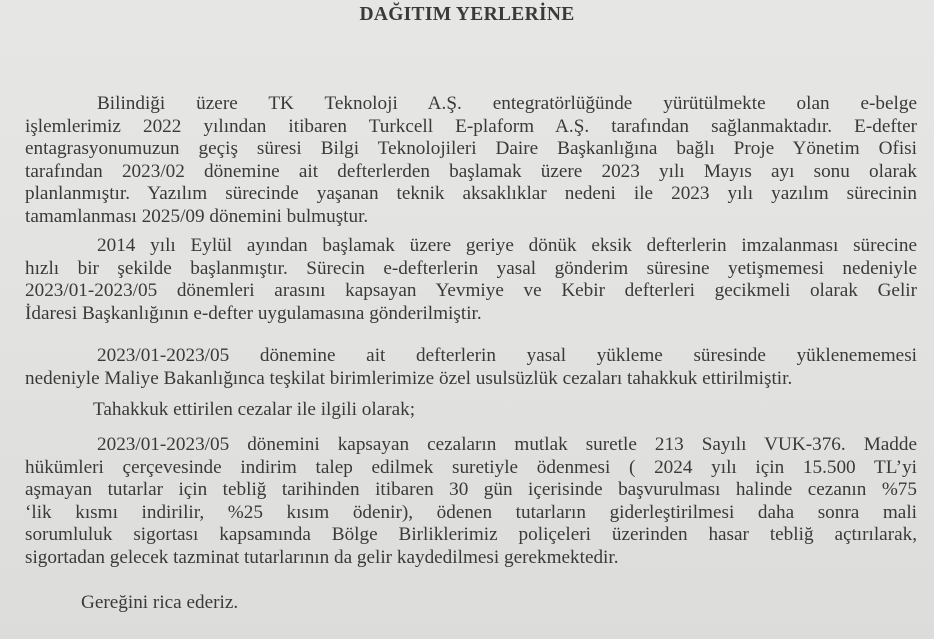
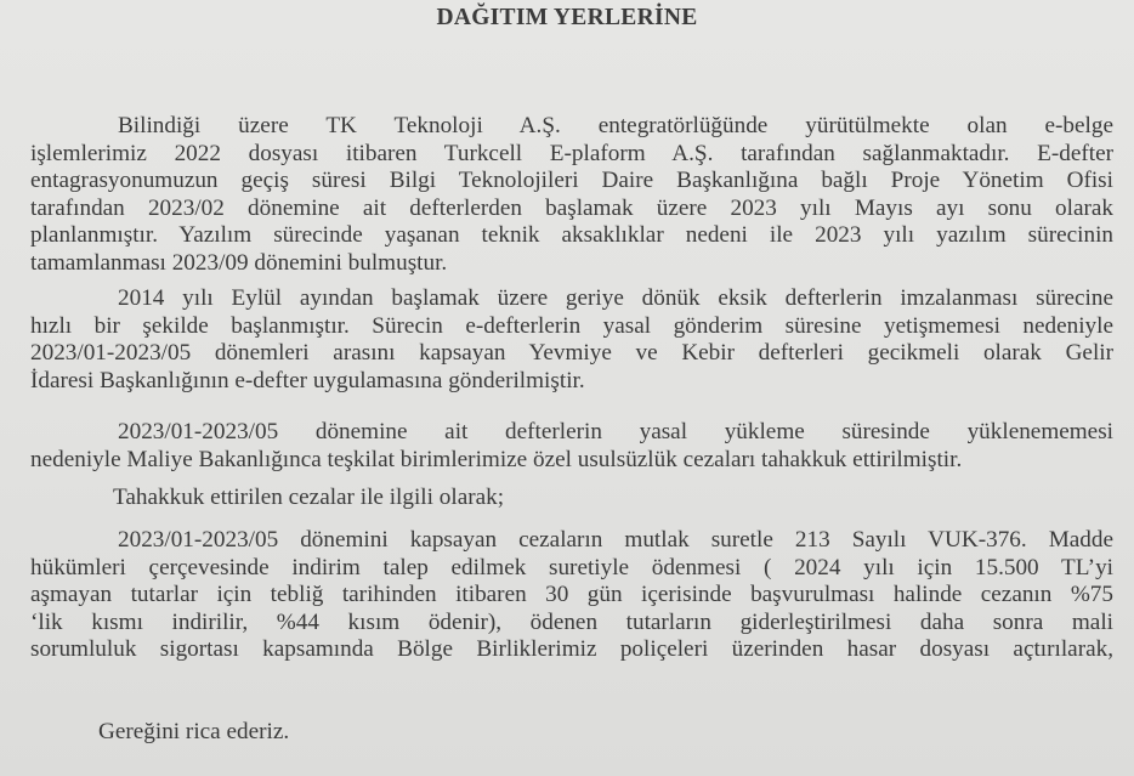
  DAĞITIM YERLERİNE
  Bilindiği üzere TK Teknoloji A.Ş. entegratörlüğünde yürütülmekte olan e-belge
- işlemlerimiz 2022 yılından itibaren Turkcell E-plaform A.Ş. tarafından sağlanmaktadır. E-defter
+ işlemlerimiz 2022 dosyası itibaren Turkcell E-plaform A.Ş. tarafından sağlanmaktadır. E-defter
  entagrasyonumuzun geçiş süresi Bilgi Teknolojileri Daire Başkanlığına bağlı Proje Yönetim Ofisi
  tarafından 2023/02 dönemine ait defterlerden başlamak üzere 2023 yılı Mayıs ayı sonu olarak
  planlanmıştır. Yazılım sürecinde yaşanan teknik aksaklıklar nedeni ile 2023 yılı yazılım sürecinin
- tamamlanması 2025/09 dönemini bulmuştur.
+ tamamlanması 2023/09 dönemini bulmuştur.
  2014 yılı Eylül ayından başlamak üzere geriye dönük eksik defterlerin imzalanması sürecine
  hızlı bir şekilde başlanmıştır. Sürecin e-defterlerin yasal gönderim süresine yetişmemesi nedeniyle
  2023/01-2023/05 dönemleri arasını kapsayan Yevmiye ve Kebir defterleri gecikmeli olarak Gelir
  İdaresi Başkanlığının e-defter uygulamasına gönderilmiştir.
  2023/01-2023/05 dönemine ait defterlerin yasal yükleme süresinde yüklenememesi
  nedeniyle Maliye Bakanlığınca teşkilat birimlerimize özel usulsüzlük cezaları tahakkuk ettirilmiştir.
  Tahakkuk ettirilen cezalar ile ilgili olarak;
  2023/01-2023/05 dönemini kapsayan cezaların mutlak suretle 213 Sayılı VUK-376. Madde
  hükümleri çerçevesinde indirim talep edilmek suretiyle ödenmesi ( 2024 yılı için 15.500 TL’yi
  aşmayan tutarlar için tebliğ tarihinden itibaren 30 gün içerisinde başvurulması halinde cezanın %75
- ‘lik kısmı indirilir, %25 kısım ödenir), ödenen tutarların giderleştirilmesi daha sonra mali
+ ‘lik kısmı indirilir, %44 kısım ödenir), ödenen tutarların giderleştirilmesi daha sonra mali
- sorumluluk sigortası kapsamında Bölge Birliklerimiz poliçeleri üzerinden hasar tebliğ açtırılarak,
+ sorumluluk sigortası kapsamında Bölge Birliklerimiz poliçeleri üzerinden hasar dosyası açtırılarak,
- sigortadan gelecek tazminat tutarlarının da gelir kaydedilmesi gerekmektedir.
  Gereğini rica ederiz.
